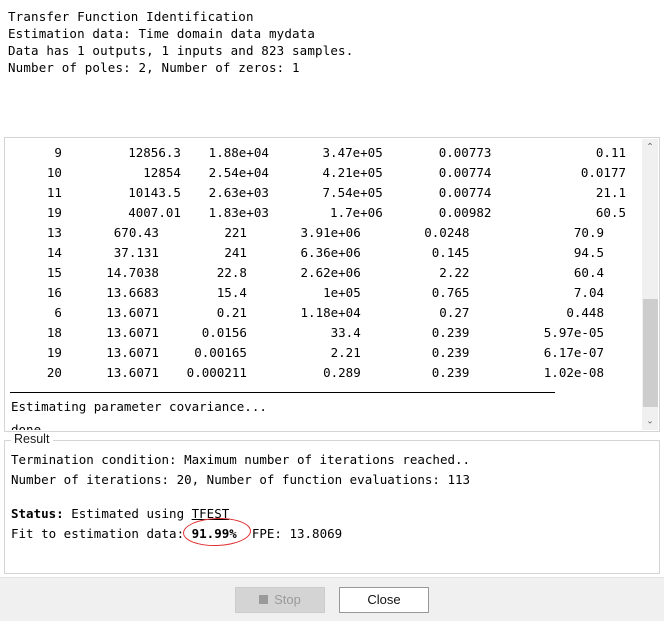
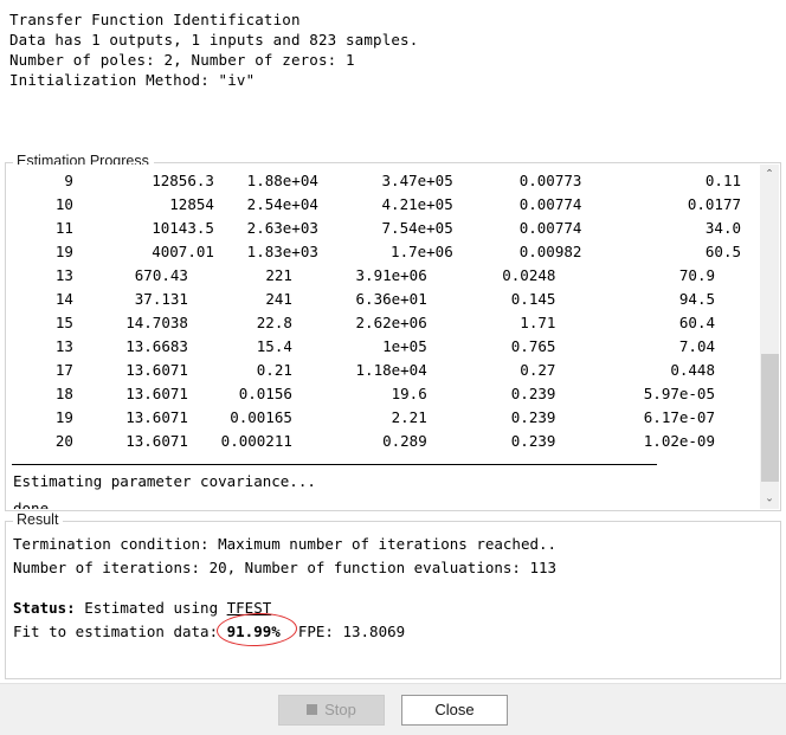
  Transfer Function Identification
- Estimation data: Time domain data mydata
  Data has 1 outputs, 1 inputs and 823 samples.
  Number of poles: 2, Number of zeros: 1
+ Initialization Method: "iv"
+ Estimation Progress
  9	12856.3	1.88e+04	3.47e+05	0.00773	0.11
  10	12854	2.54e+04	4.21e+05	0.00774	0.0177
- 11	10143.5	2.63e+03	7.54e+05	0.00774	21.1
+ 11	10143.5	2.63e+03	7.54e+05	0.00774	34.0
  19	4007.01	1.83e+03	1.7e+06	0.00982	60.5
  13	670.43	221	3.91e+06	0.0248	70.9
- 14	37.131	241	6.36e+06	0.145	94.5
+ 14	37.131	241	6.36e+01	0.145	94.5
- 15	14.7038	22.8	2.62e+06	2.22	60.4
+ 15	14.7038	22.8	2.62e+06	1.71	60.4
- 16	13.6683	15.4	1e+05	0.765	7.04
+ 13	13.6683	15.4	1e+05	0.765	7.04
- 6	13.6071	0.21	1.18e+04	0.27	0.448
+ 17	13.6071	0.21	1.18e+04	0.27	0.448
- 18	13.6071	0.0156	33.4	0.239	5.97e-05
+ 18	13.6071	0.0156	19.6	0.239	5.97e-05
  19	13.6071	0.00165	2.21	0.239	6.17e-07
- 20	13.6071	0.000211	0.289	0.239	1.02e-08
+ 20	13.6071	0.000211	0.289	0.239	1.02e-09
  Estimating parameter covariance...
  done.
  ⌃
  ⌄
  Result
  Termination condition: Maximum number of iterations reached..
  Number of iterations: 20, Number of function evaluations: 113
  Status: Estimated using TFEST
  Fit to estimation data: 91.99% FPE: 13.8069
  Stop
  Close
